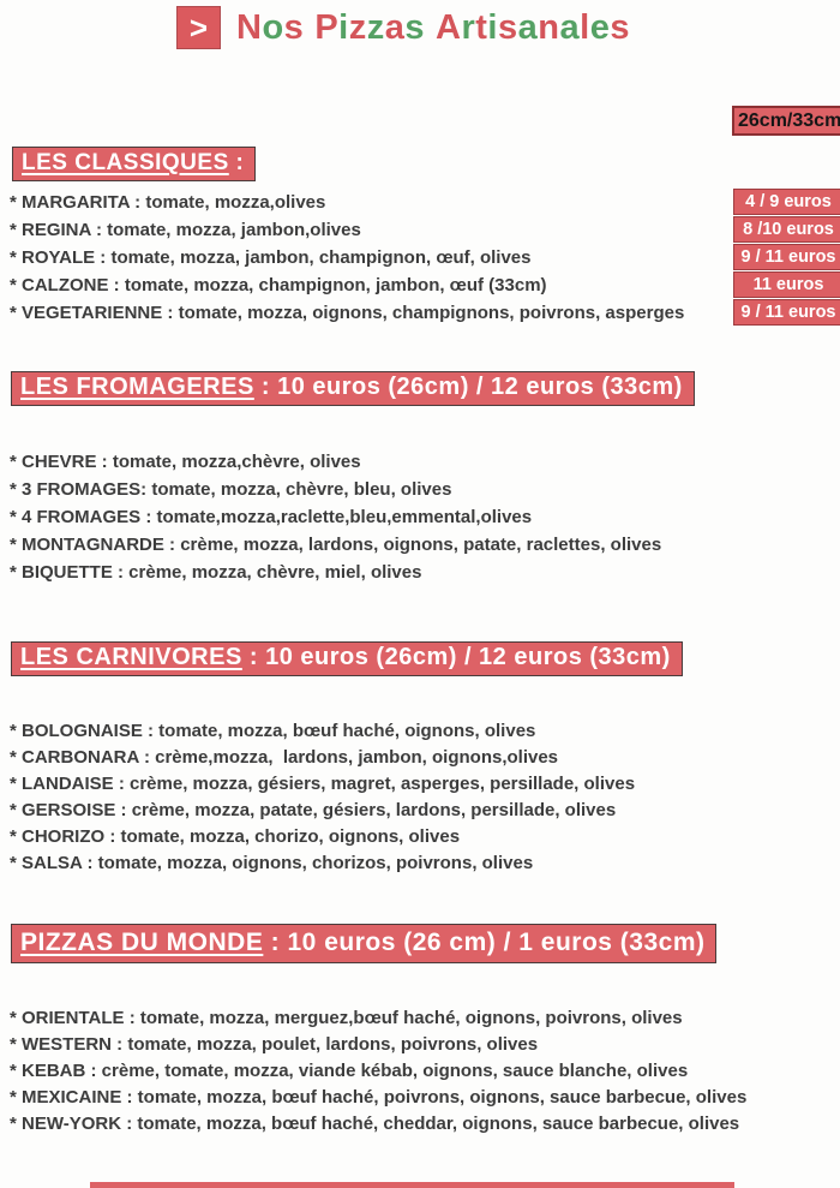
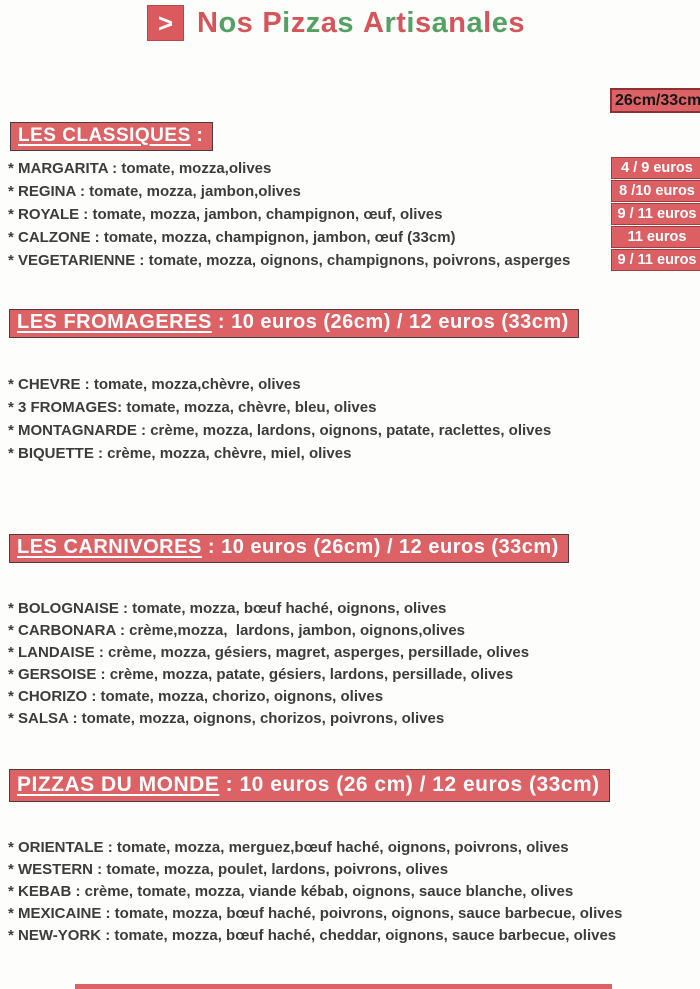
  >
  Nos Pizzas Artisanales
  26cm/33cm
  LES CLASSIQUES
  :
  * MARGARITA : tomate, mozza,olives
  4 / 9 euros
  * REGINA : tomate, mozza, jambon,olives
  8 /10 euros
  * ROYALE : tomate, mozza, jambon, champignon, œuf, olives
  9 / 11 euros
  * CALZONE : tomate, mozza, champignon, jambon, œuf (33cm)
  11 euros
  * VEGETARIENNE : tomate, mozza, oignons, champignons, poivrons, asperges
  9 / 11 euros
  LES FROMAGERES
  : 10 euros (26cm) / 12 euros (33cm)
  * CHEVRE : tomate, mozza,chèvre, olives
  * 3 FROMAGES: tomate, mozza, chèvre, bleu, olives
- * 4 FROMAGES : tomate,mozza,raclette,bleu,emmental,olives
  * MONTAGNARDE : crème, mozza, lardons, oignons, patate, raclettes, olives
  * BIQUETTE : crème, mozza, chèvre, miel, olives
  LES CARNIVORES
  : 10 euros (26cm) / 12 euros (33cm)
  * BOLOGNAISE : tomate, mozza, bœuf haché, oignons, olives
  * CARBONARA : crème,mozza, lardons, jambon, oignons,olives
  * LANDAISE : crème, mozza, gésiers, magret, asperges, persillade, olives
  * GERSOISE : crème, mozza, patate, gésiers, lardons, persillade, olives
  * CHORIZO : tomate, mozza, chorizo, oignons, olives
  * SALSA : tomate, mozza, oignons, chorizos, poivrons, olives
  PIZZAS DU MONDE
- : 10 euros (26 cm) / 1 euros (33cm)
+ : 10 euros (26 cm) / 12 euros (33cm)
  * ORIENTALE : tomate, mozza, merguez,bœuf haché, oignons, poivrons, olives
  * WESTERN : tomate, mozza, poulet, lardons, poivrons, olives
  * KEBAB : crème, tomate, mozza, viande kébab, oignons, sauce blanche, olives
  * MEXICAINE : tomate, mozza, bœuf haché, poivrons, oignons, sauce barbecue, olives
  * NEW-YORK : tomate, mozza, bœuf haché, cheddar, oignons, sauce barbecue, olives
